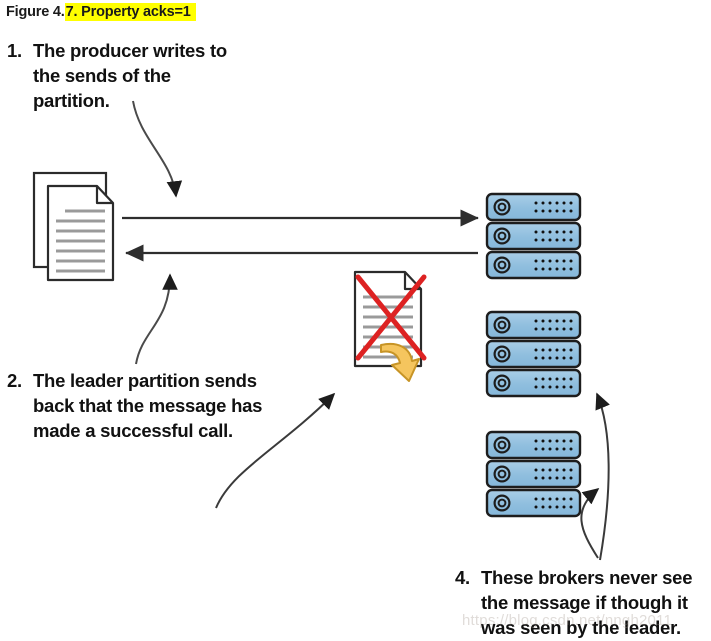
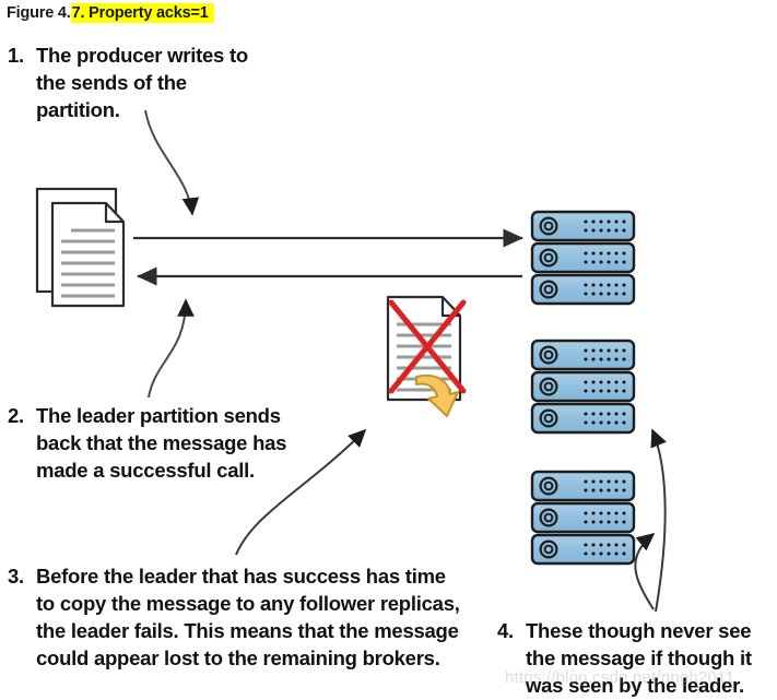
  Figure 4.7. Property acks=1
  1.
  The producer writes to the sends of the partition.
  2.
  The leader partition sends back that the message has made a successful call.
+ 3.
+ Before the leader that has success has time to copy the message to any follower replicas, the leader fails. This means that the message could appear lost to the remaining brokers.
  4.
- These brokers never see the message if though it was seen by the leader.
+ These though never see the message if though it was seen by the leader.
  https://blog.csdn.net/nngh2011
